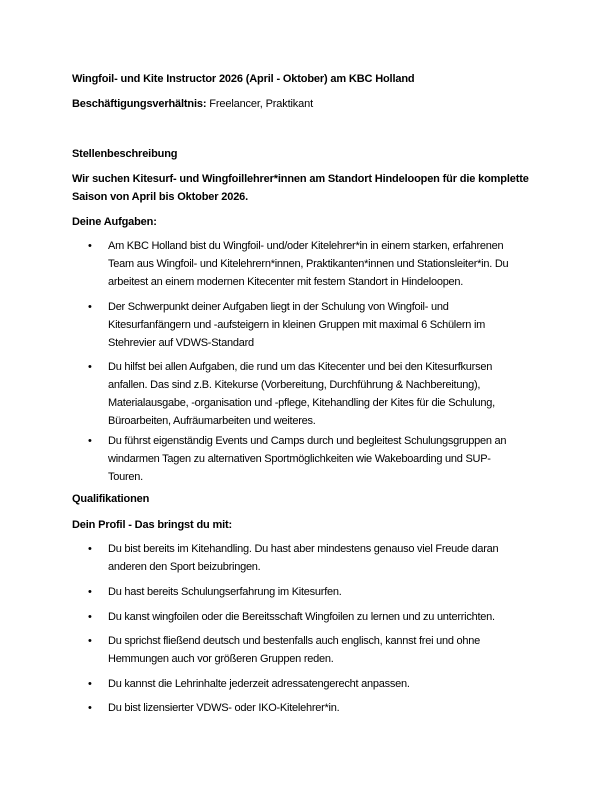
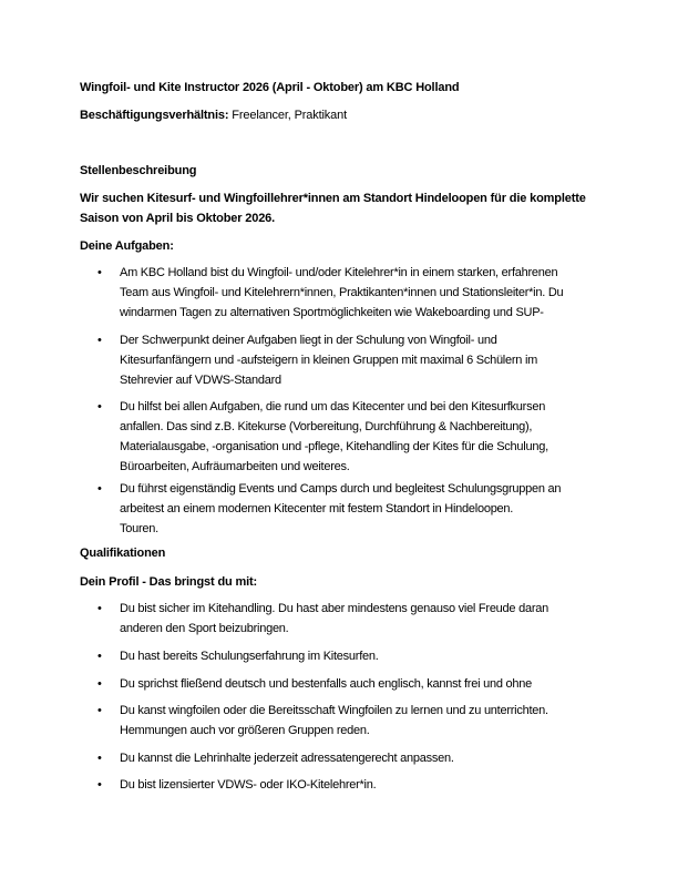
  Wingfoil- und Kite Instructor 2026 (April - Oktober) am KBC Holland
  Beschäftigungsverhältnis: Freelancer, Praktikant
  Stellenbeschreibung
  Wir suchen Kitesurf- und Wingfoillehrer*innen am Standort Hindeloopen für die komplette
  Saison von April bis Oktober 2026.
  Deine Aufgaben:
  •
  Am KBC Holland bist du Wingfoil- und/oder Kitelehrer*in in einem starken, erfahrenen
  Team aus Wingfoil- und Kitelehrern*innen, Praktikanten*innen und Stationsleiter*in. Du
- arbeitest an einem modernen Kitecenter mit festem Standort in Hindeloopen.
+ windarmen Tagen zu alternativen Sportmöglichkeiten wie Wakeboarding und SUP-
  •
  Der Schwerpunkt deiner Aufgaben liegt in der Schulung von Wingfoil- und
  Kitesurfanfängern und -aufsteigern in kleinen Gruppen mit maximal 6 Schülern im
  Stehrevier auf VDWS-Standard
  •
  Du hilfst bei allen Aufgaben, die rund um das Kitecenter und bei den Kitesurfkursen
  anfallen. Das sind z.B. Kitekurse (Vorbereitung, Durchführung & Nachbereitung),
  Materialausgabe, -organisation und -pflege, Kitehandling der Kites für die Schulung,
  Büroarbeiten, Aufräumarbeiten und weiteres.
  •
  Du führst eigenständig Events und Camps durch und begleitest Schulungsgruppen an
- windarmen Tagen zu alternativen Sportmöglichkeiten wie Wakeboarding und SUP-
+ arbeitest an einem modernen Kitecenter mit festem Standort in Hindeloopen.
  Touren.
  Qualifikationen
  Dein Profil - Das bringst du mit:
  •
- Du bist bereits im Kitehandling. Du hast aber mindestens genauso viel Freude daran
+ Du bist sicher im Kitehandling. Du hast aber mindestens genauso viel Freude daran
  anderen den Sport beizubringen.
  •
  Du hast bereits Schulungserfahrung im Kitesurfen.
  •
- Du kanst wingfoilen oder die Bereitsschaft Wingfoilen zu lernen und zu unterrichten.
+ Du sprichst fließend deutsch und bestenfalls auch englisch, kannst frei und ohne
  •
- Du sprichst fließend deutsch und bestenfalls auch englisch, kannst frei und ohne
+ Du kanst wingfoilen oder die Bereitsschaft Wingfoilen zu lernen und zu unterrichten.
  Hemmungen auch vor größeren Gruppen reden.
  •
  Du kannst die Lehrinhalte jederzeit adressatengerecht anpassen.
  •
  Du bist lizensierter VDWS- oder IKO-Kitelehrer*in.
